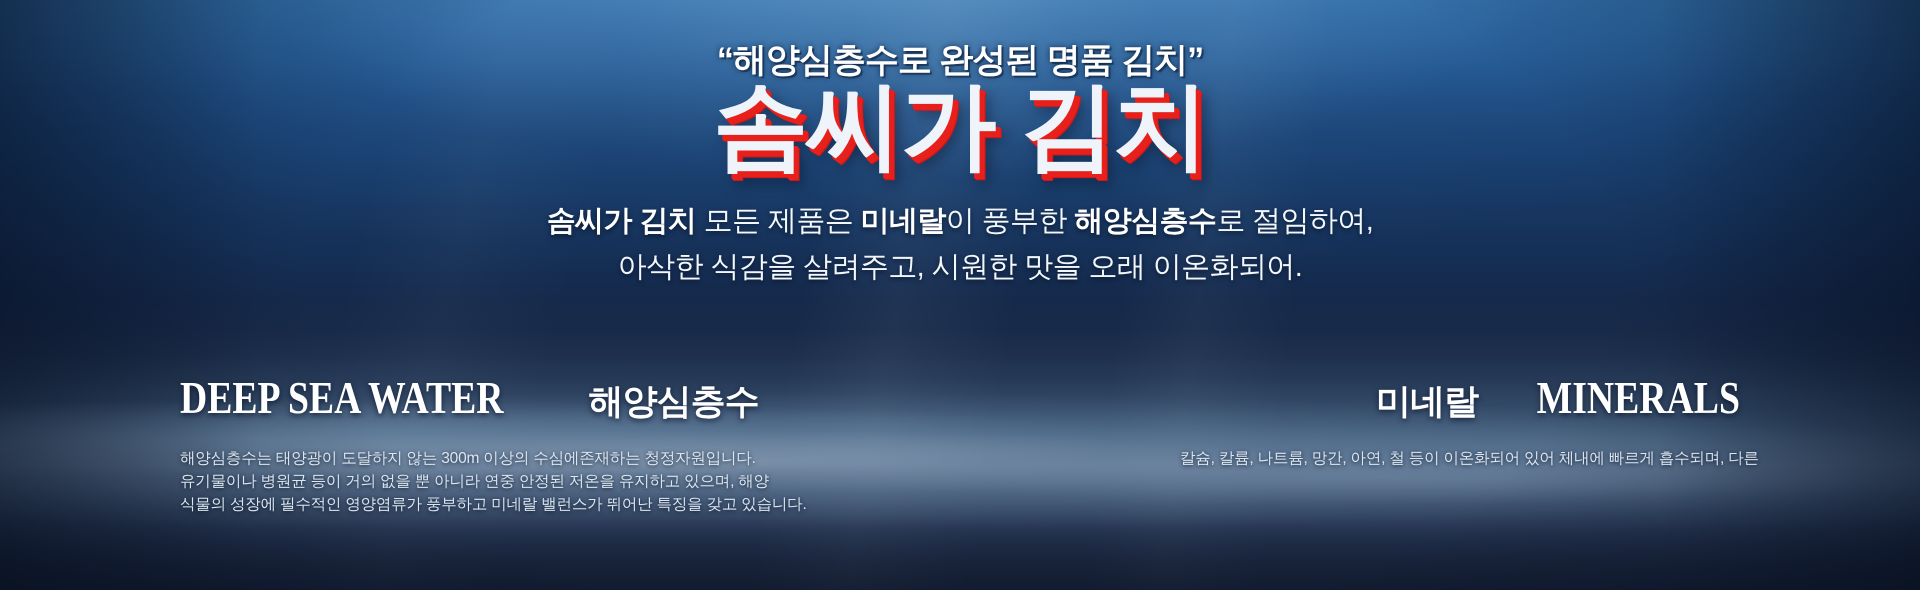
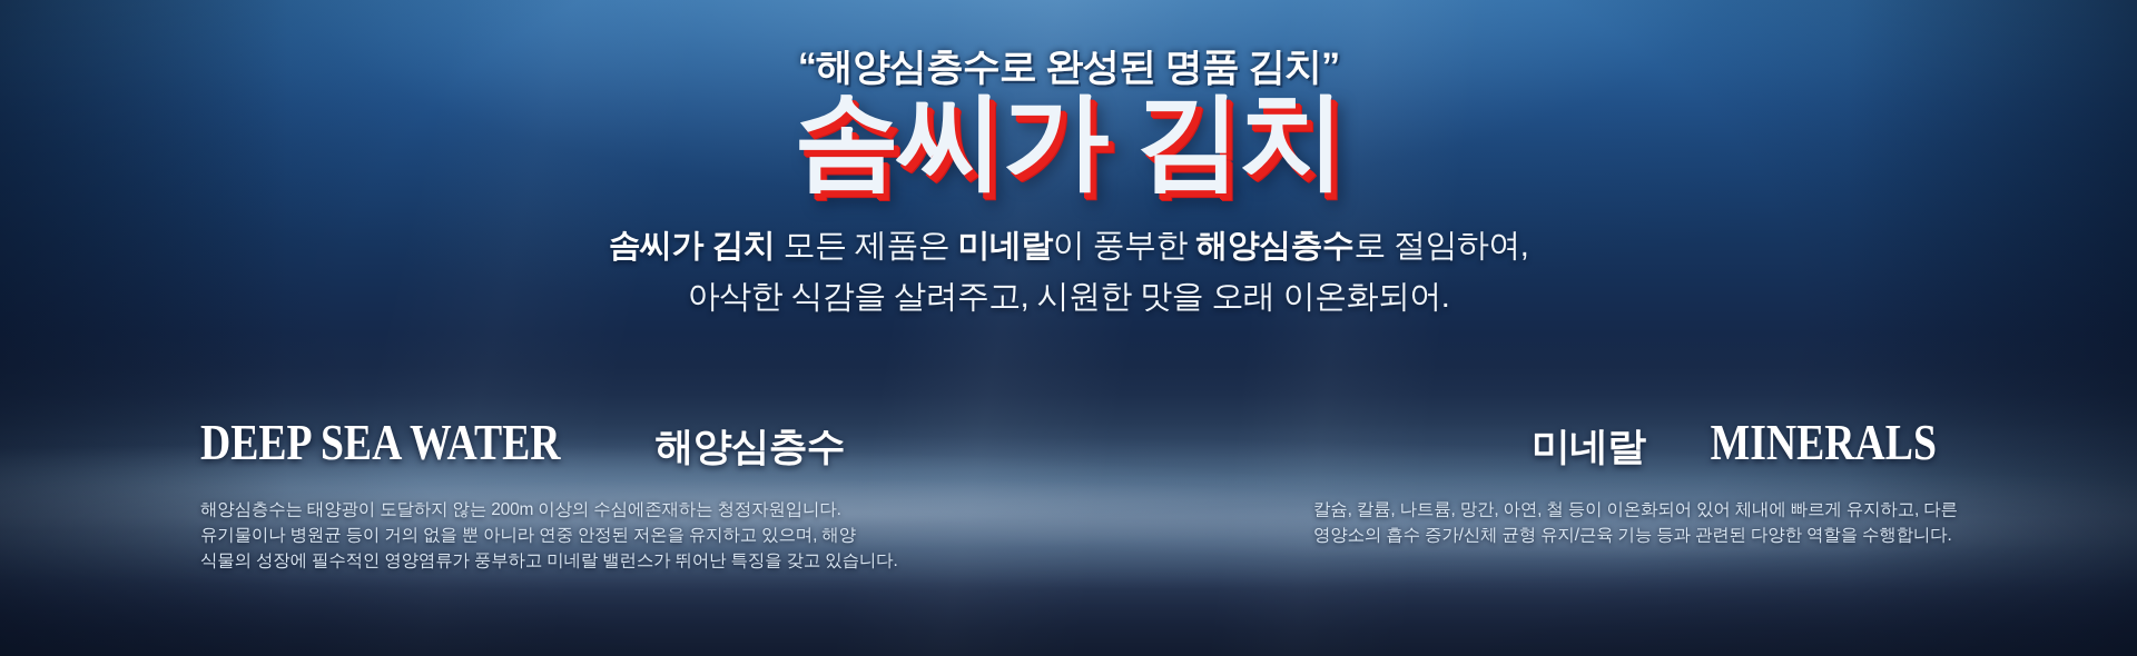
  “해양심층수로 완성된 명품 김치”
  솜씨가 김치
  솜씨가 김치 모든 제품은 미네랄이 풍부한 해양심층수로 절임하여,
  아삭한 식감을 살려주고, 시원한 맛을 오래 이온화되어.
  DEEP SEA WATER 해양심층수
- 해양심층수는 태양광이 도달하지 않는 300m 이상의 수심에존재하는 청정자원입니다.
+ 해양심층수는 태양광이 도달하지 않는 200m 이상의 수심에존재하는 청정자원입니다.
  유기물이나 병원균 등이 거의 없을 뿐 아니라 연중 안정된 저온을 유지하고 있으며, 해양
  식물의 성장에 필수적인 영양염류가 풍부하고 미네랄 밸런스가 뛰어난 특징을 갖고 있습니다.
  미네랄 MINERALS
- 칼슘, 칼륨, 나트륨, 망간, 아연, 철 등이 이온화되어 있어 체내에 빠르게 흡수되며, 다른
+ 칼슘, 칼륨, 나트륨, 망간, 아연, 철 등이 이온화되어 있어 체내에 빠르게 유지하고, 다른
+ 영양소의 흡수 증가/신체 균형 유지/근육 기능 등과 관련된 다양한 역할을 수행합니다.
